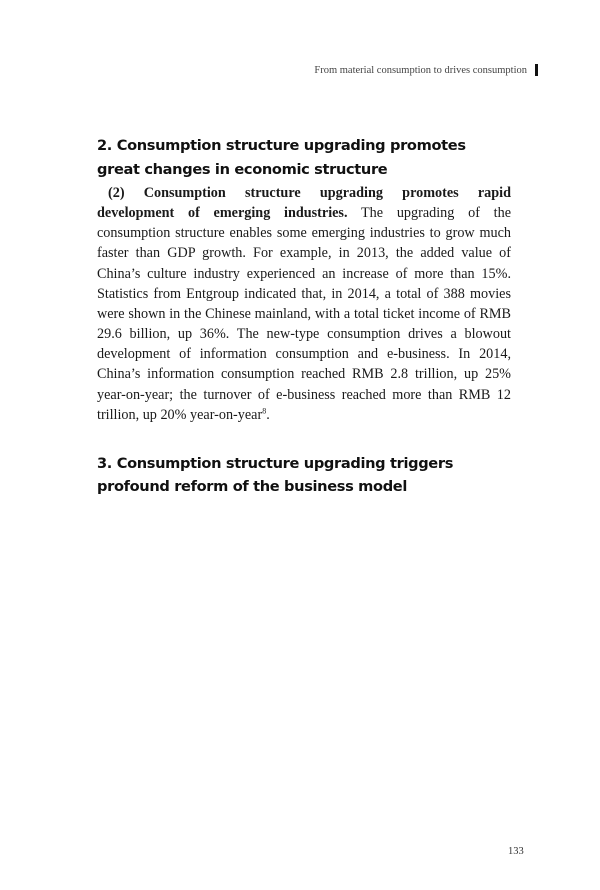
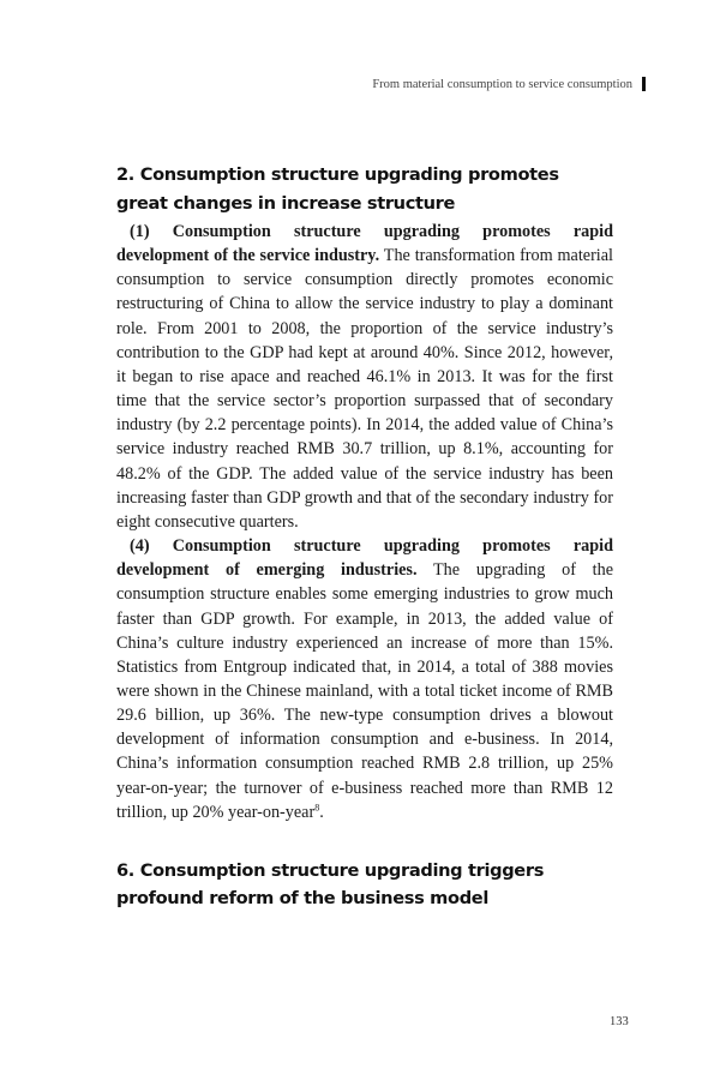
- From material consumption to drives consumption
+ From material consumption to service consumption
- 2. Consumption structure upgrading promotes great changes in economic structure
+ 2. Consumption structure upgrading promotes great changes in increase structure
+ (1) Consumption structure upgrading promotes rapid development of the service industry. The transformation from material consumption to service consumption directly promotes economic restructuring of China to allow the service industry to play a dominant role. From 2001 to 2008, the proportion of the service industry’s contribution to the GDP had kept at around 40%. Since 2012, however, it began to rise apace and reached 46.1% in 2013. It was for the first time that the service sector’s proportion surpassed that of secondary industry (by 2.2 percentage points). In 2014, the added value of China’s service industry reached RMB 30.7 trillion, up 8.1%, accounting for 48.2% of the GDP. The added value of the service industry has been increasing faster than GDP growth and that of the secondary industry for eight consecutive quarters.
- (2) Consumption structure upgrading promotes rapid development of emerging industries. The upgrading of the consumption structure enables some emerging industries to grow much faster than GDP growth. For example, in 2013, the added value of China’s culture industry experienced an increase of more than 15%. Statistics from Entgroup indicated that, in 2014, a total of 388 movies were shown in the Chinese mainland, with a total ticket income of RMB 29.6 billion, up 36%. The new-type consumption drives a blowout development of information consumption and e-business. In 2014, China’s information consumption reached RMB 2.8 trillion, up 25% year-on-year; the turnover of e-business reached more than RMB 12 trillion, up 20% year-on-year8.
+ (4) Consumption structure upgrading promotes rapid development of emerging industries. The upgrading of the consumption structure enables some emerging industries to grow much faster than GDP growth. For example, in 2013, the added value of China’s culture industry experienced an increase of more than 15%. Statistics from Entgroup indicated that, in 2014, a total of 388 movies were shown in the Chinese mainland, with a total ticket income of RMB 29.6 billion, up 36%. The new-type consumption drives a blowout development of information consumption and e-business. In 2014, China’s information consumption reached RMB 2.8 trillion, up 25% year-on-year; the turnover of e-business reached more than RMB 12 trillion, up 20% year-on-year8.
- 3. Consumption structure upgrading triggers profound reform of the business model
+ 6. Consumption structure upgrading triggers profound reform of the business model
  133
